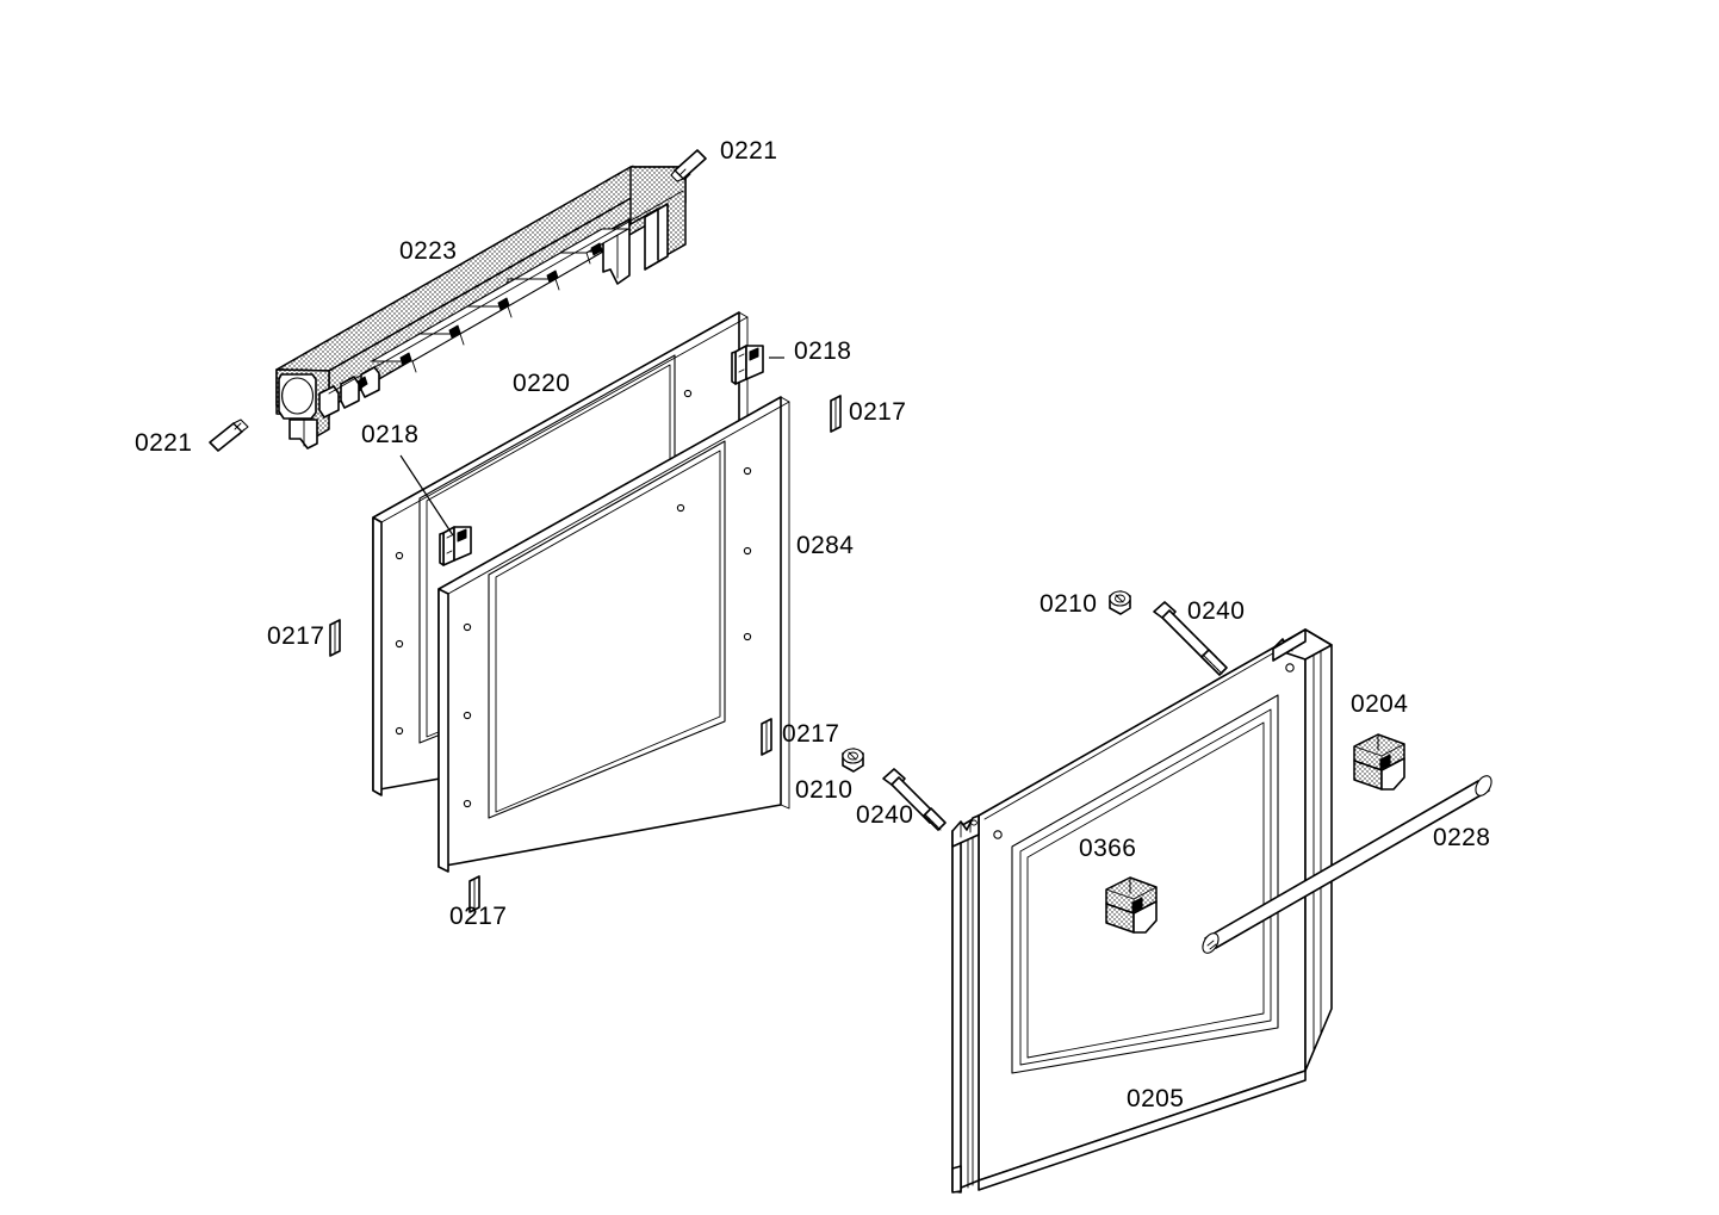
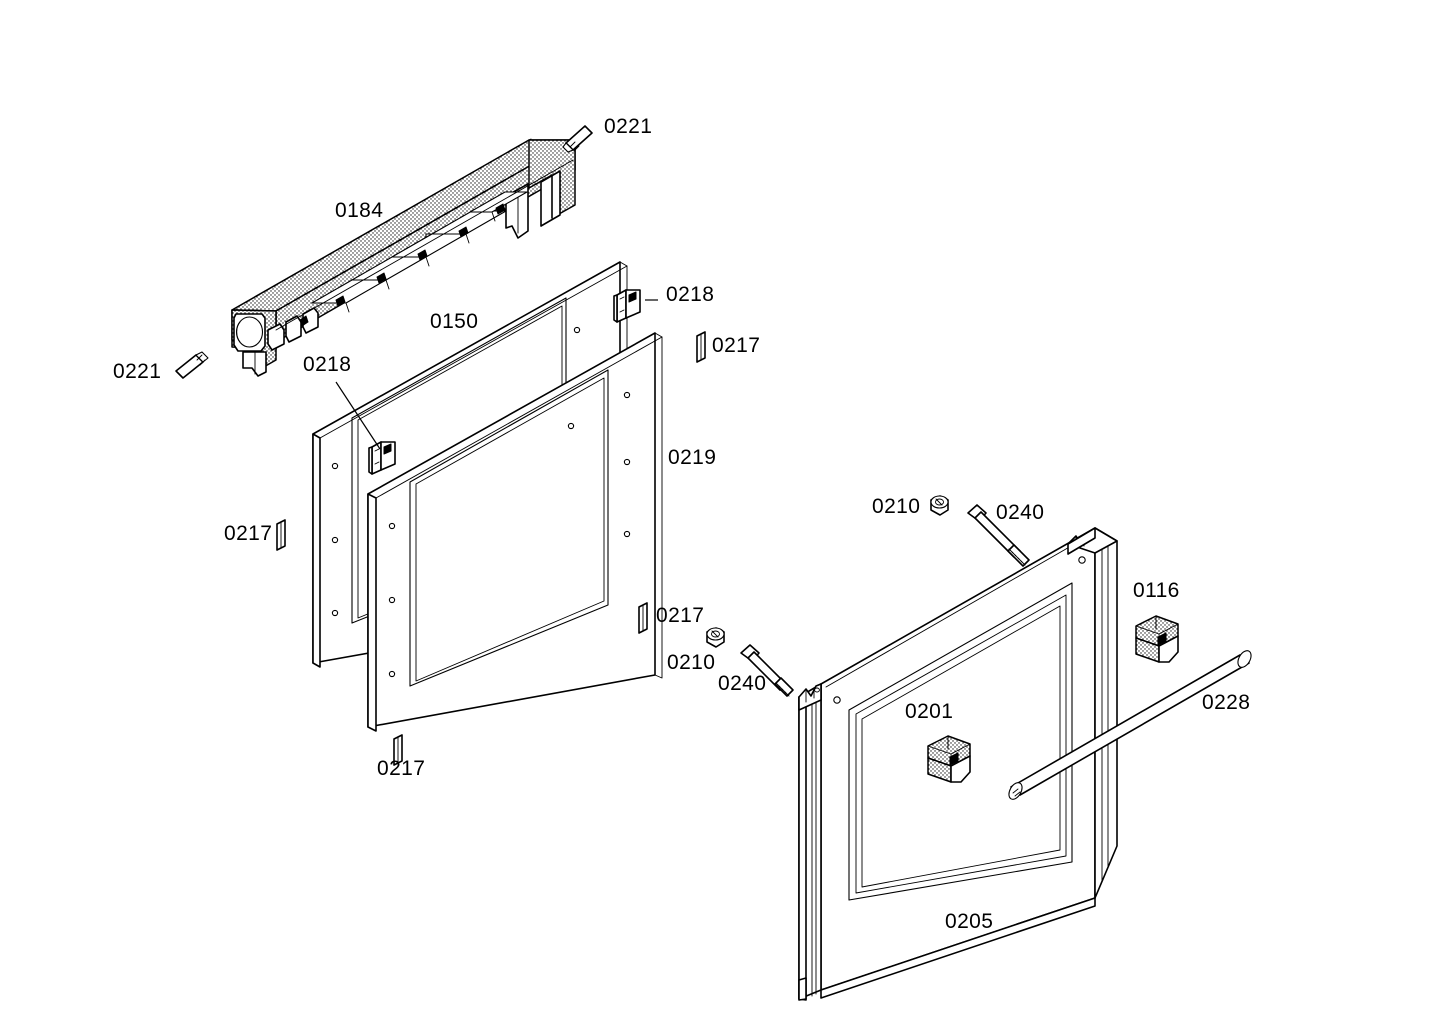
- 0223
+ 0184
  0221
  0221
- 0220
+ 0150
- 0284
+ 0219
  0218
  0218
  0217
  0217
  0217
  0217
  0210
  0210
  0240
  0240
  0205
- 0366
+ 0201
- 0204
+ 0116
  0228
